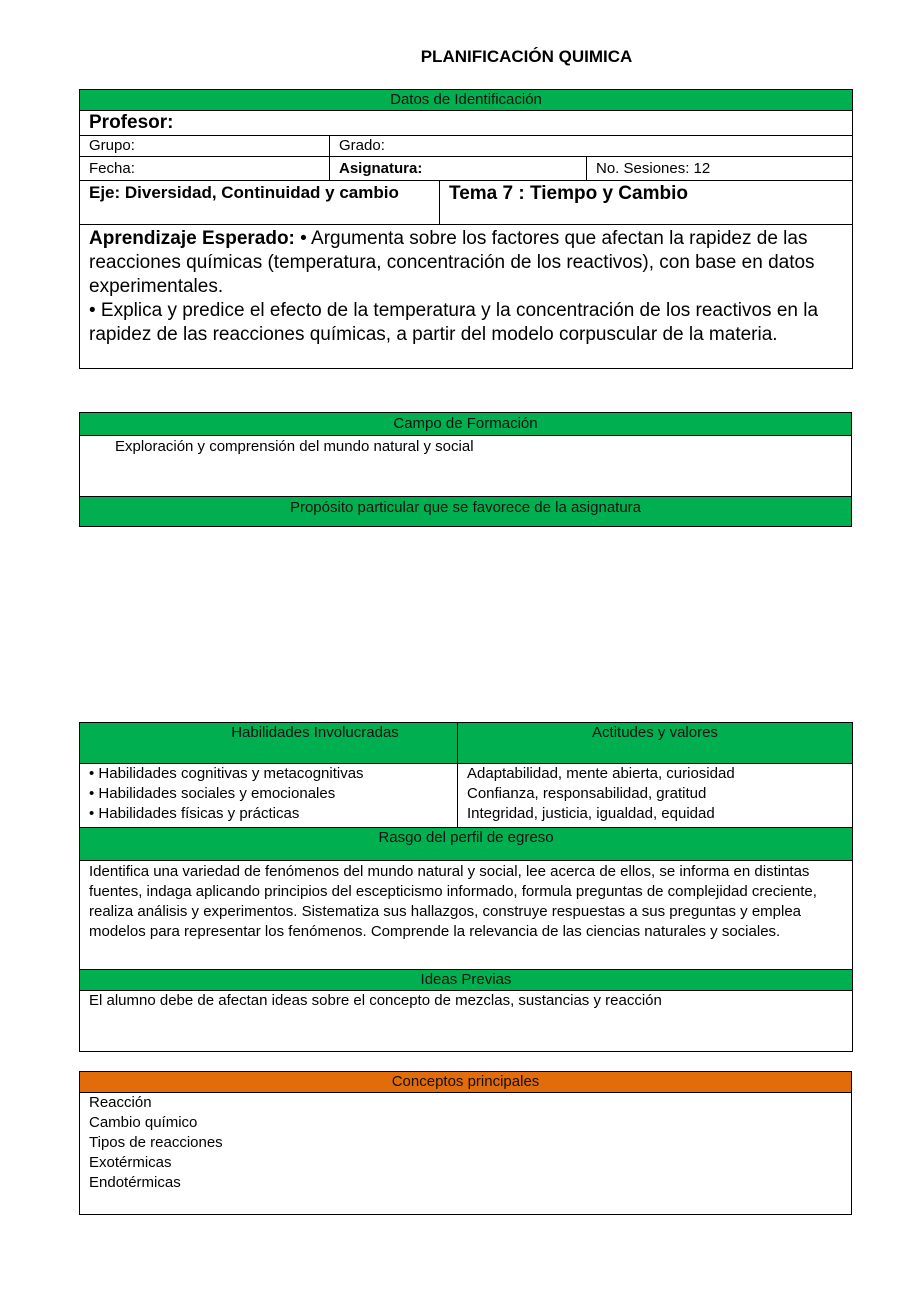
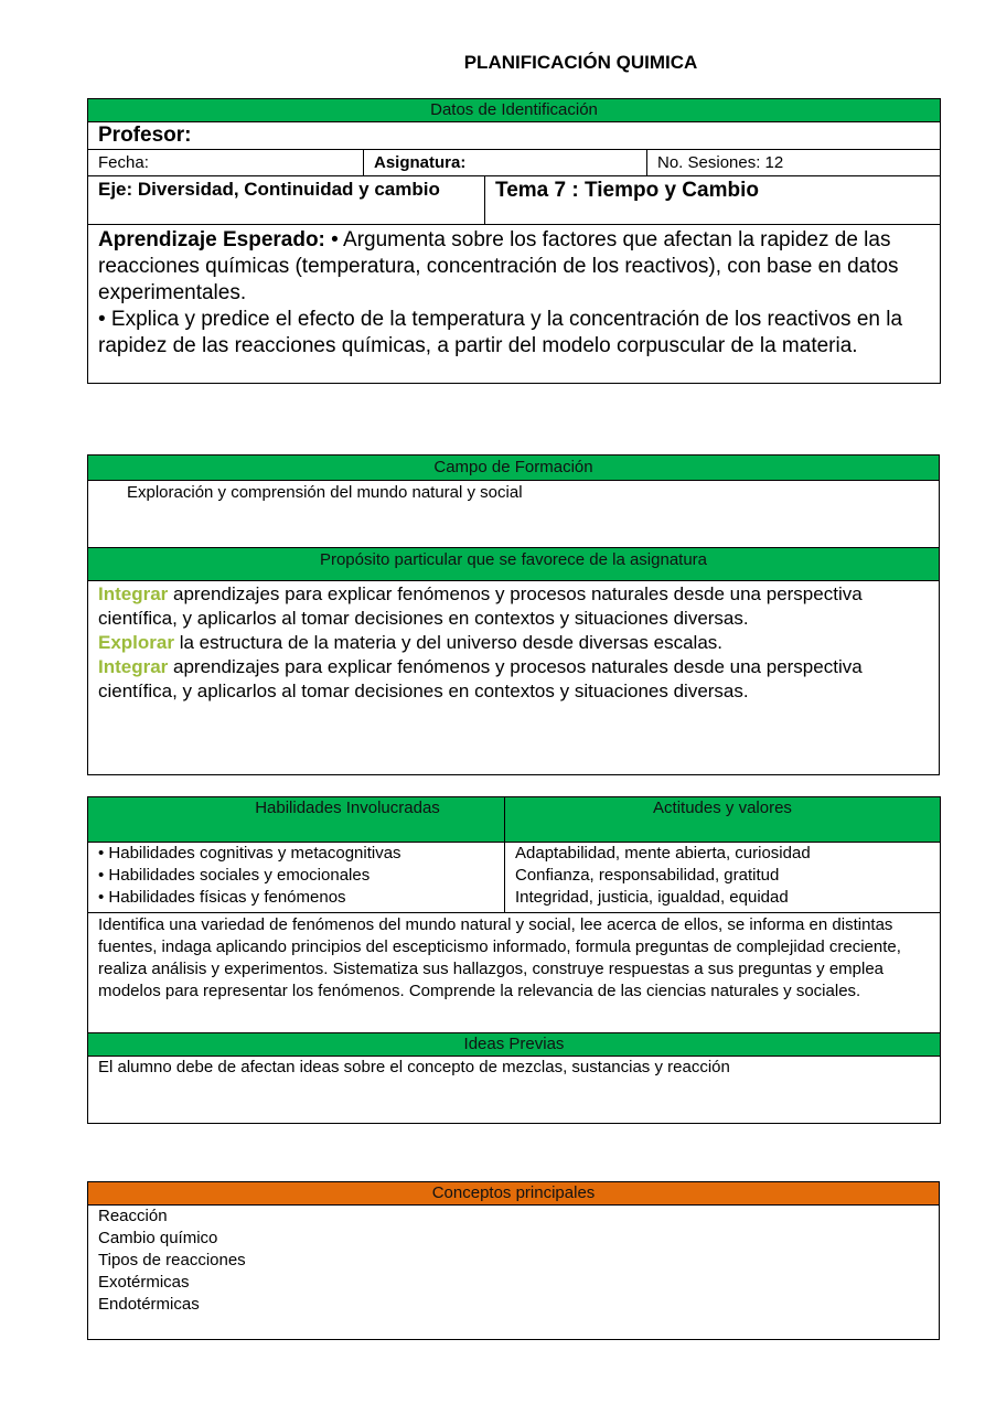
  PLANIFICACIÓN QUIMICA
  Datos de Identificación
  Profesor:
- Grupo:	Grado:
  Fecha:	Asignatura:	No. Sesiones: 12
  Eje: Diversidad, Continuidad y cambio	Tema 7 : Tiempo y Cambio
  Aprendizaje Esperado: • Argumenta sobre los factores que afectan la rapidez de las reacciones químicas (temperatura, concentración de los reactivos), con base en datos experimentales. • Explica y predice el efecto de la temperatura y la concentración de los reactivos en la rapidez de las reacciones químicas, a partir del modelo corpuscular de la materia.
  Campo de Formación
  Exploración y comprensión del mundo natural y social
  Propósito particular que se favorece de la asignatura
+ Integrar aprendizajes para explicar fenómenos y procesos naturales desde una perspectiva científica, y aplicarlos al tomar decisiones en contextos y situaciones diversas. Explorar la estructura de la materia y del universo desde diversas escalas. Integrar aprendizajes para explicar fenómenos y procesos naturales desde una perspectiva científica, y aplicarlos al tomar decisiones en contextos y situaciones diversas.
  Habilidades Involucradas	Actitudes y valores
- • Habilidades cognitivas y metacognitivas • Habilidades sociales y emocionales • Habilidades físicas y prácticas	Adaptabilidad, mente abierta, curiosidad Confianza, responsabilidad, gratitud Integridad, justicia, igualdad, equidad
+ • Habilidades cognitivas y metacognitivas • Habilidades sociales y emocionales • Habilidades físicas y fenómenos	Adaptabilidad, mente abierta, curiosidad Confianza, responsabilidad, gratitud Integridad, justicia, igualdad, equidad
- Rasgo del perfil de egreso
  Identifica una variedad de fenómenos del mundo natural y social, lee acerca de ellos, se informa en distintas fuentes, indaga aplicando principios del escepticismo informado, formula preguntas de complejidad creciente, realiza análisis y experimentos. Sistematiza sus hallazgos, construye respuestas a sus preguntas y emplea modelos para representar los fenómenos. Comprende la relevancia de las ciencias naturales y sociales.
  Ideas Previas
  El alumno debe de afectan ideas sobre el concepto de mezclas, sustancias y reacción
  Conceptos principales
  Reacción Cambio químico Tipos de reacciones Exotérmicas Endotérmicas
